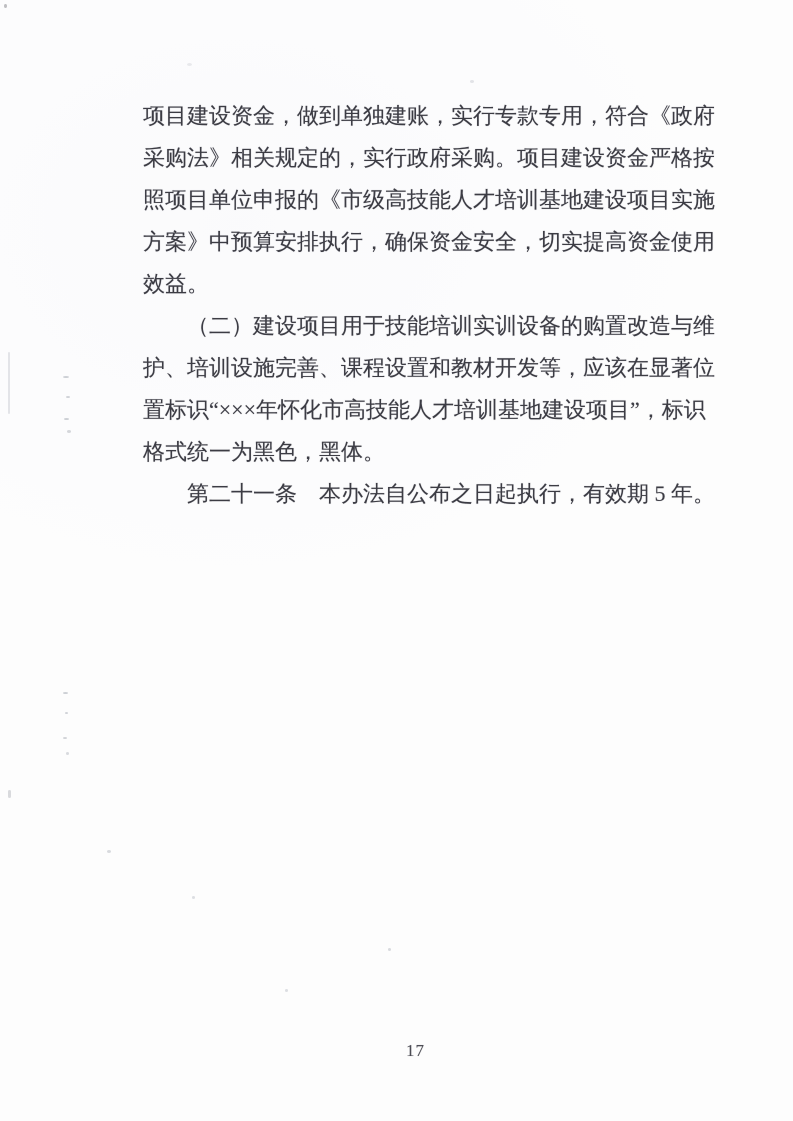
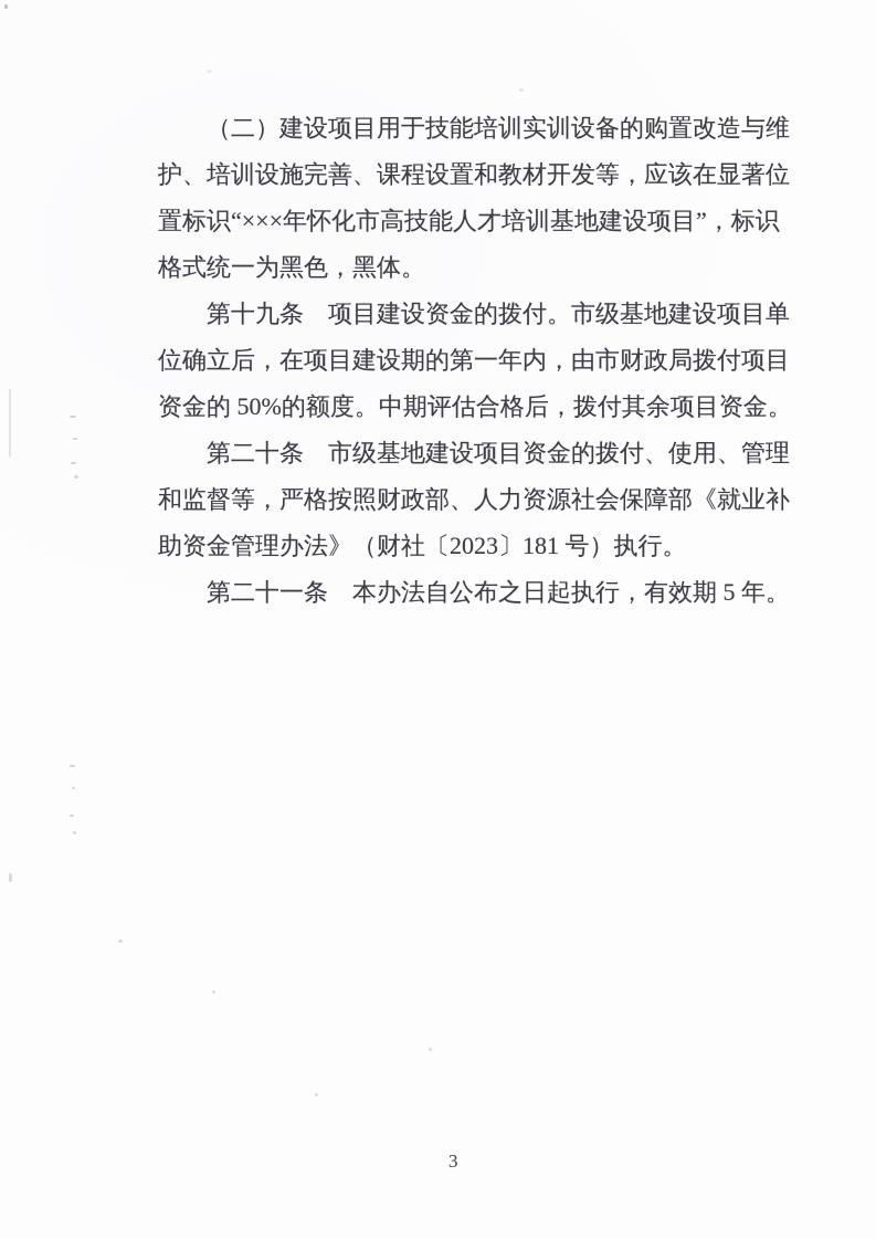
- 项目建设资金，做到单独建账，实行专款专用，符合《政府
- 采购法》相关规定的，实行政府采购。项目建设资金严格按
- 照项目单位申报的《市级高技能人才培训基地建设项目实施
- 方案》中预算安排执行，确保资金安全，切实提高资金使用
- 效益。
  （二）建设项目用于技能培训实训设备的购置改造与维
  护、培训设施完善、课程设置和教材开发等，应该在显著位
  置标识“×××年怀化市高技能人才培训基地建设项目”，标识
  格式统一为黑色，黑体。
+ 第十九条 项目建设资金的拨付。市级基地建设项目单
+ 位确立后，在项目建设期的第一年内，由市财政局拨付项目
+ 资金的 50%的额度。中期评估合格后，拨付其余项目资金。
+ 第二十条 市级基地建设项目资金的拨付、使用、管理
+ 和监督等，严格按照财政部、人力资源社会保障部《就业补
+ 助资金管理办法》（财社〔2023〕181 号）执行。
  第二十一条 本办法自公布之日起执行，有效期 5 年。
- 17
+ 3
